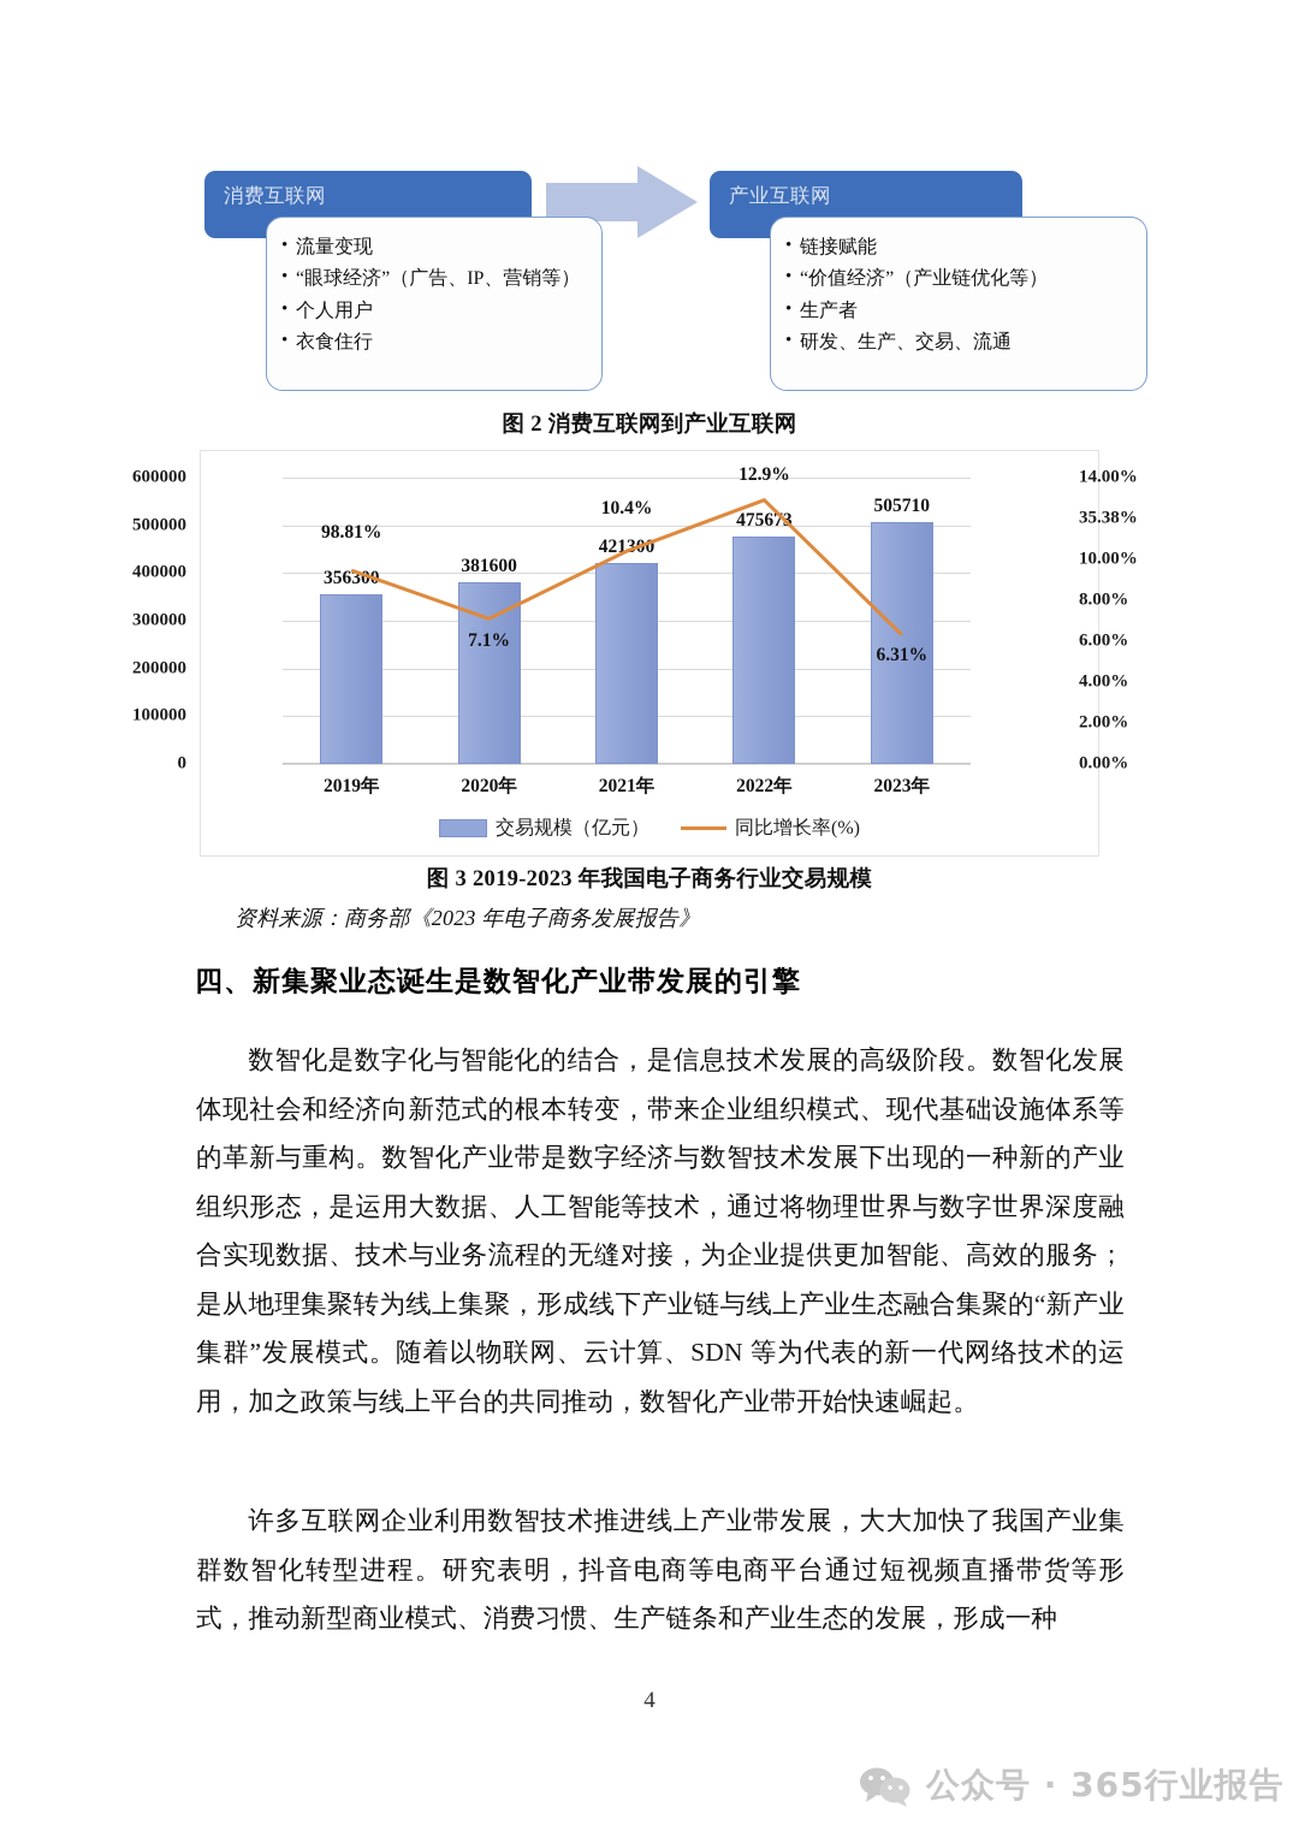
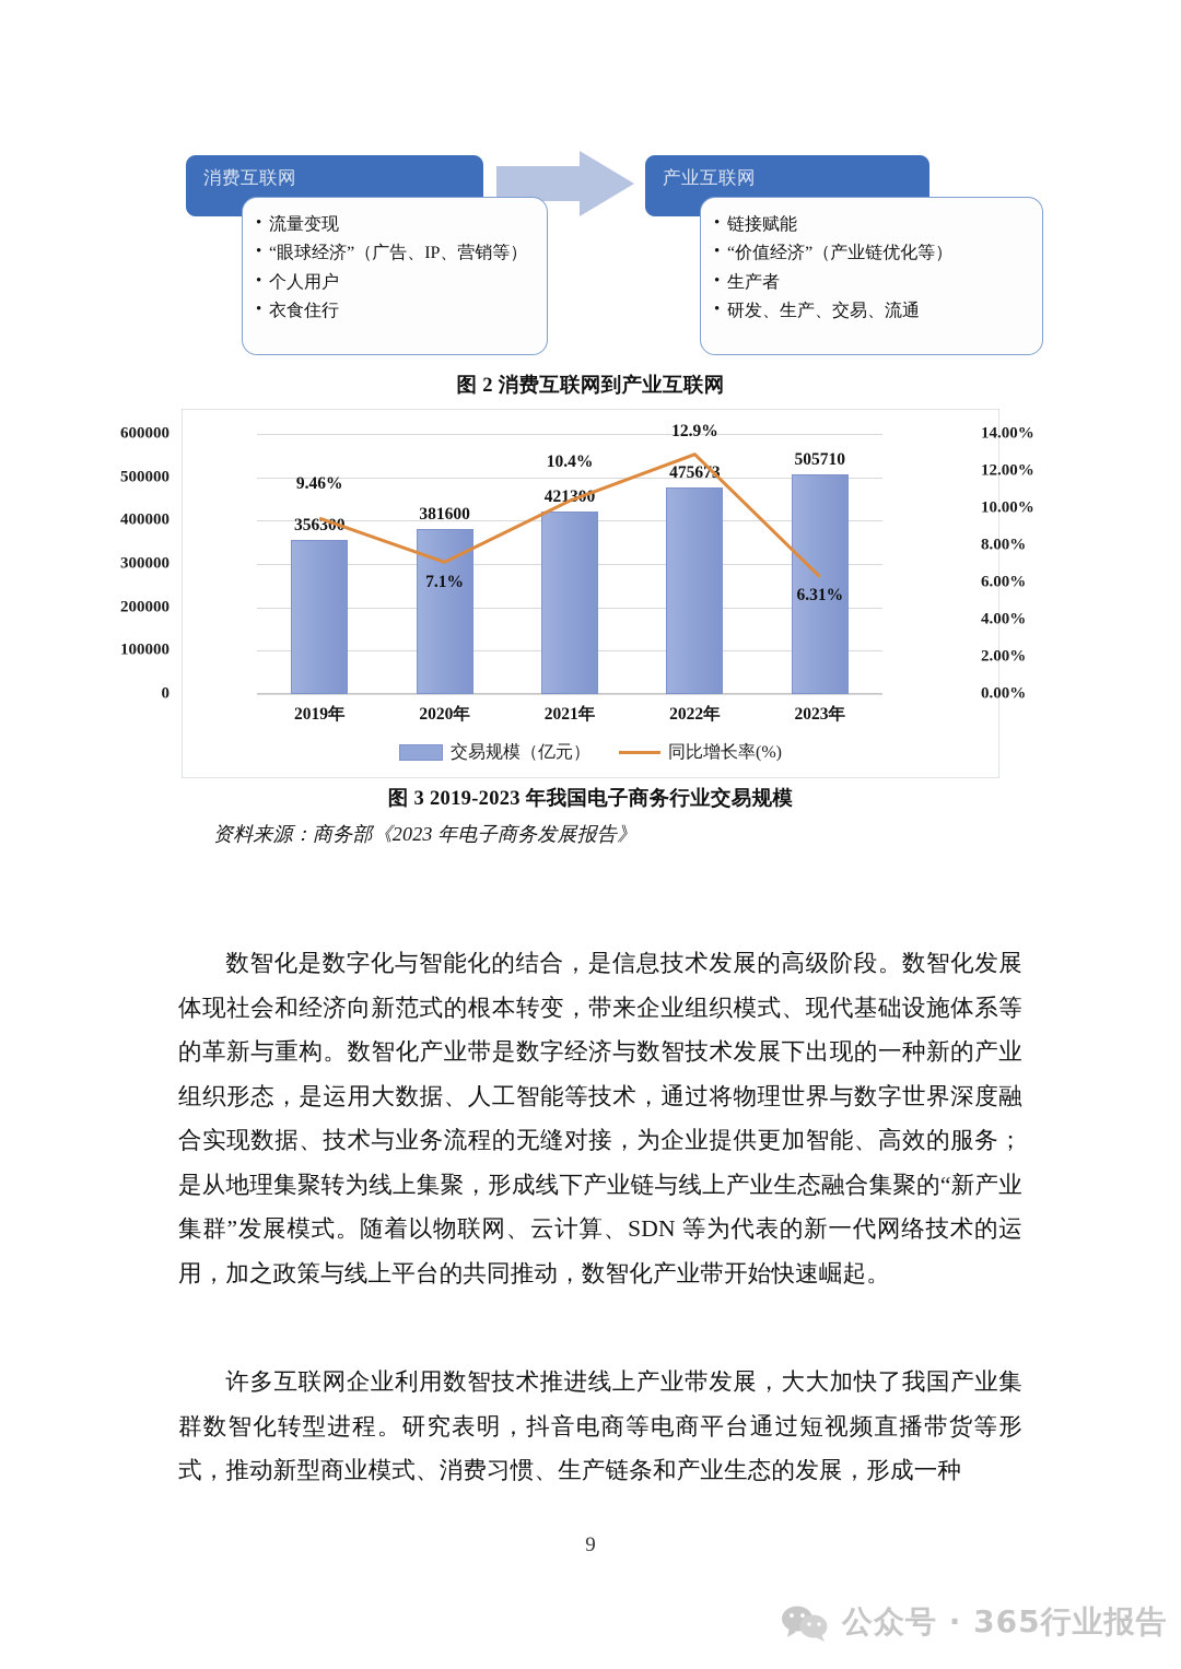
  消费互联网
  产业互联网
  流量变现
  “眼球经济”（广告、IP、营销等）
  个人用户
  衣食住行
  链接赋能
  “价值经济”（产业链优化等）
  生产者
  研发、生产、交易、流通
  图 2 消费互联网到产业互联网
  0
  100000
  200000
  300000
  400000
  500000
  600000
  0.00%
  2.00%
  4.00%
  6.00%
  8.00%
  10.00%
- 35.38%
+ 12.00%
  14.00%
  35630
  381600
  42130
  47567
  505710
- 98.81%
+ 9.46%
  7.1%
  10.4%
  12.9%
  6.31%
  2019年
  2020年
  2021年
  2022年
  2023年
  交易规模（亿元）
  同比增长率(%)
  图 3 2019-2023 年我国电子商务行业交易规模
  资料来源：商务部《2023 年电子商务发展报告》
- 四、新集聚业态诞生是数智化产业带发展的引擎
  数智化是数字化与智能化的结合，是信息技术发展的高级阶段。数智化发展体现社会和经济向新范式的根本转变，带来企业组织模式、现代基础设施体系等的革新与重构。数智化产业带是数字经济与数智技术发展下出现的一种新的产业组织形态，是运用大数据、人工智能等技术，通过将物理世界与数字世界深度融合实现数据、技术与业务流程的无缝对接，为企业提供更加智能、高效的服务；是从地理集聚转为线上集聚，形成线下产业链与线上产业生态融合集聚的“新产业集群”发展模式。随着以物联网、云计算、SDN 等为代表的新一代网络技术的运用，加之政策与线上平台的共同推动，数智化产业带开始快速崛起。
  许多互联网企业利用数智技术推进线上产业带发展，大大加快了我国产业集群数智化转型进程。研究表明，抖音电商等电商平台通过短视频直播带货等形式，推动新型商业模式、消费习惯、生产链条和产业生态的发展，形成一种
- 4
+ 9
  公众号 · 365行业报告
